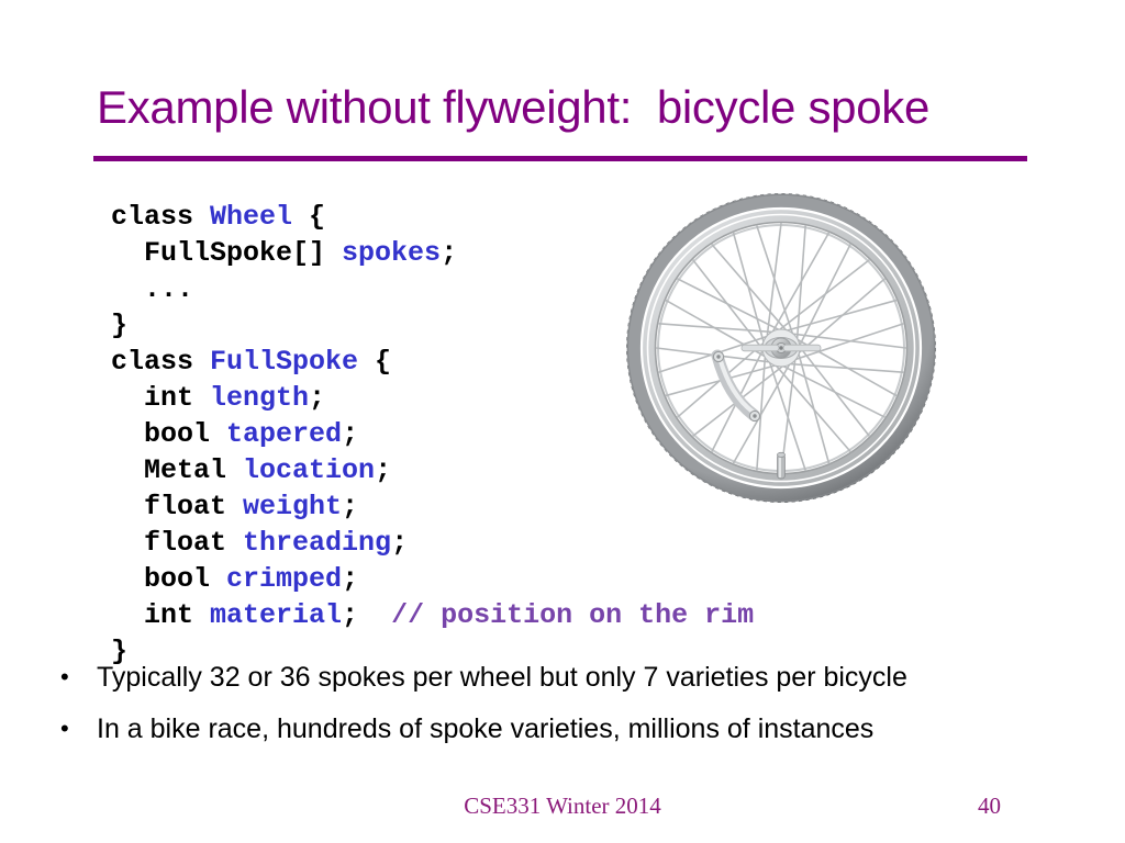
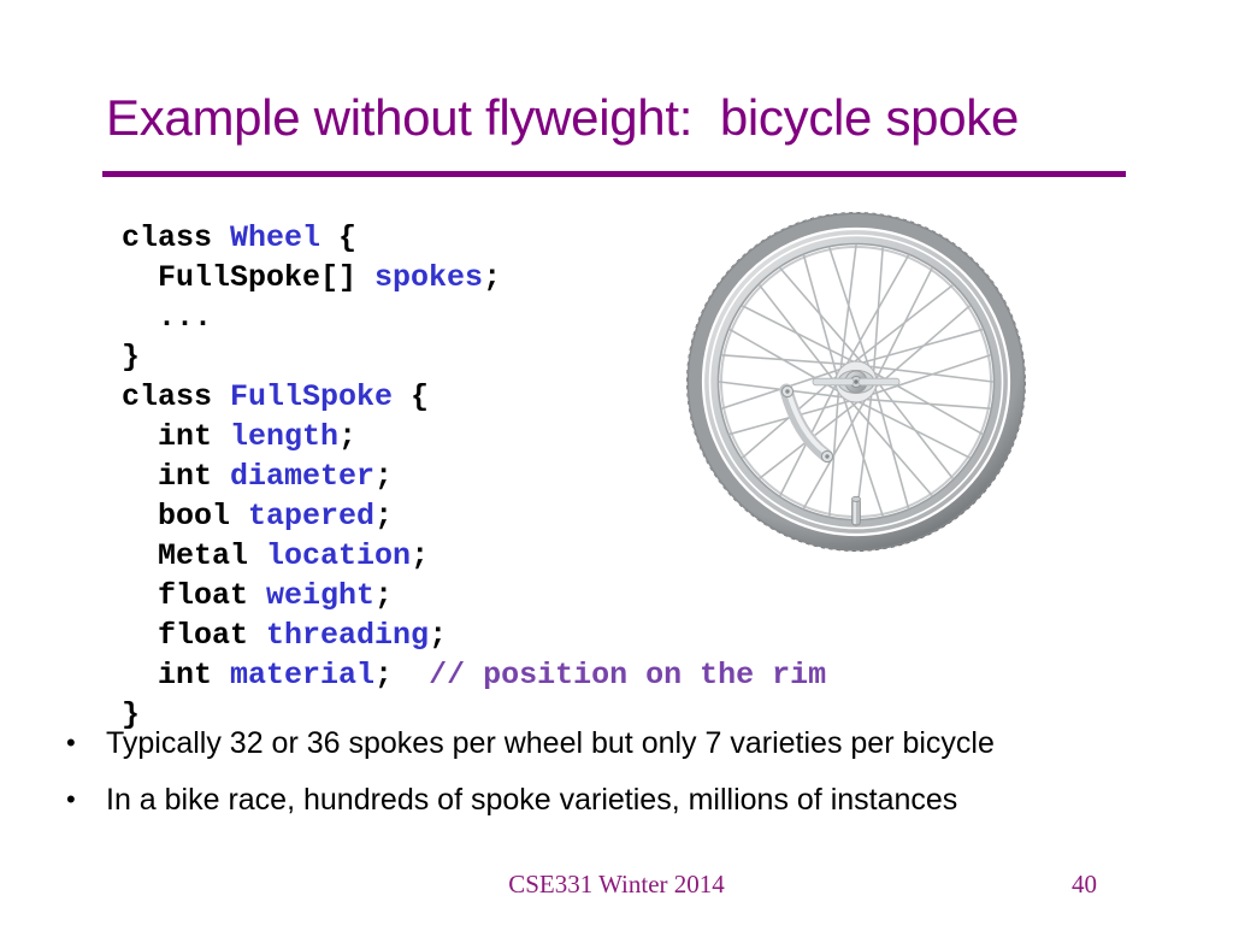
  Example without flyweight: bicycle spoke
  class Wheel {
  FullSpoke[] spokes;
  ...
  }
  class FullSpoke {
  int length;
+ int diameter;
  bool tapered;
  Metal location;
  float weight;
  float threading;
- bool crimped;
  int material; // position on the rim
  }
  •
  Typically 32 or 36 spokes per wheel but only 7 varieties per bicycle
  •
  In a bike race, hundreds of spoke varieties, millions of instances
  CSE331 Winter 2014
  40
